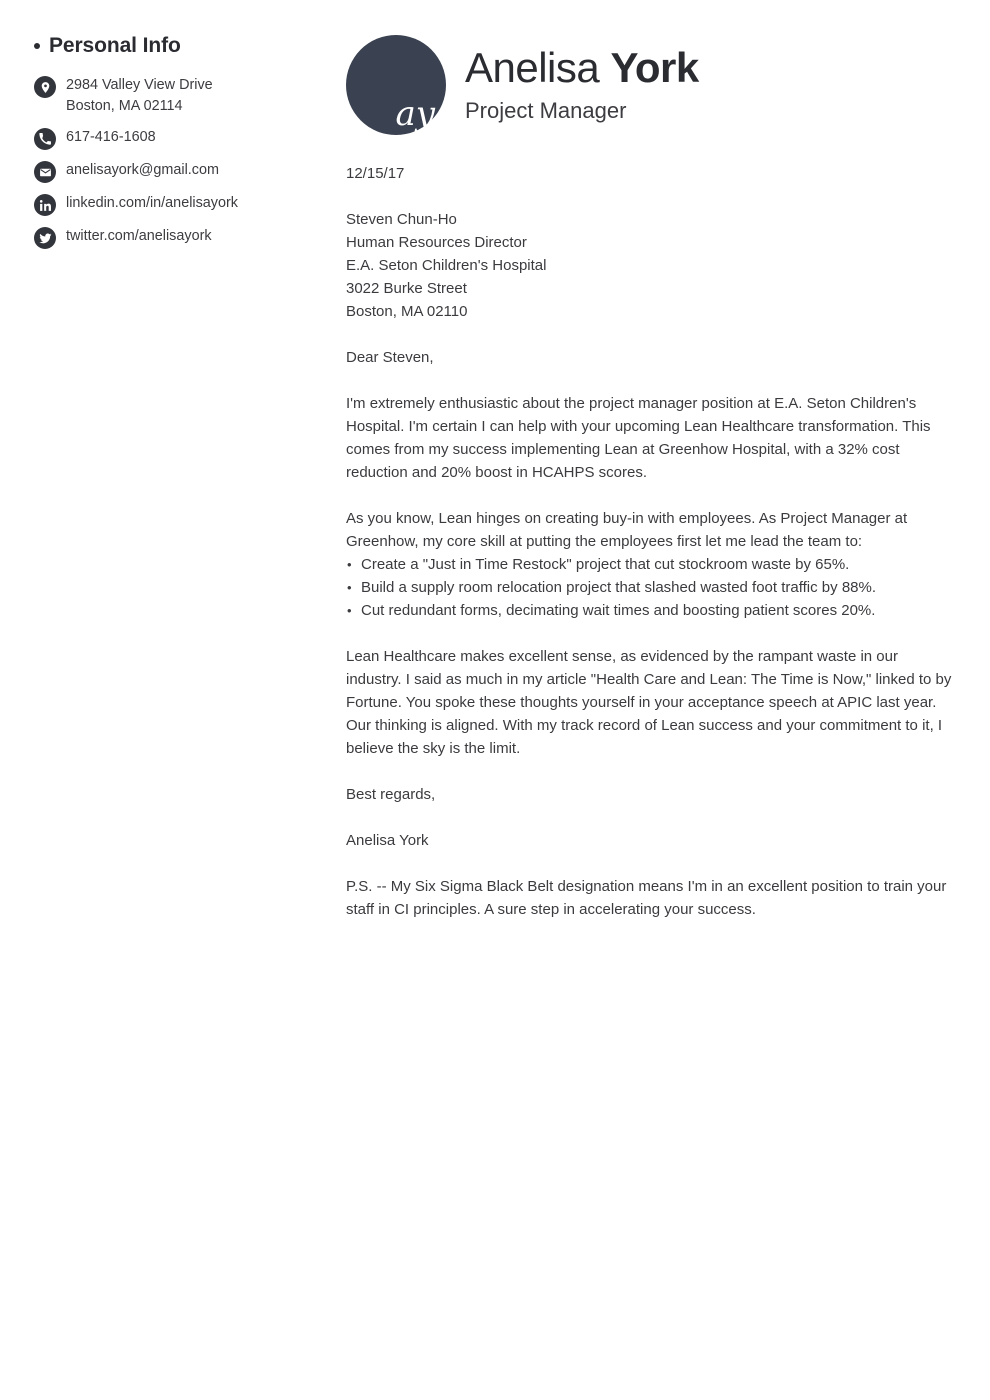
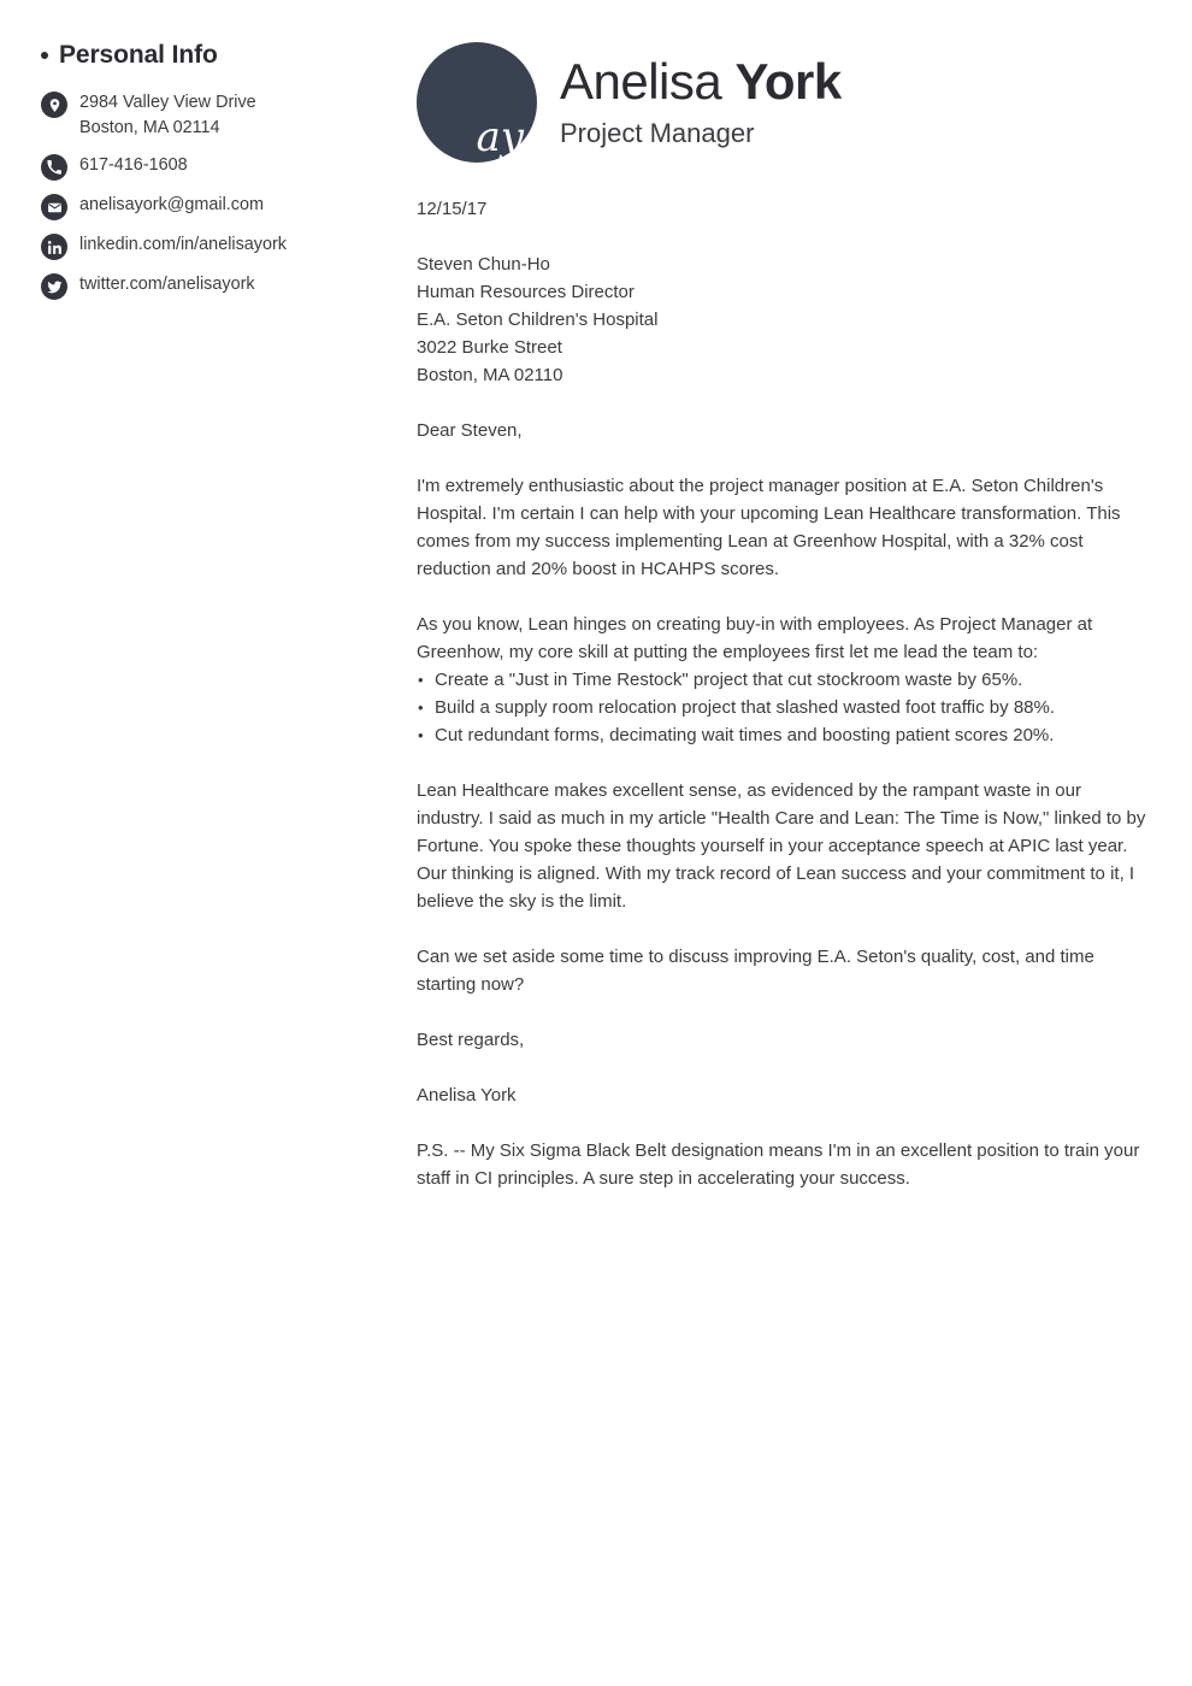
  Personal Info
  2984 Valley View Drive
  Boston, MA 02114
  617-416-1608
  anelisayork@gmail.com
  linkedin.com/in/anelisayork
  twitter.com/anelisayork
  ay
  Anelisa York
  Project Manager
  12/15/17
  Steven Chun-Ho
  Human Resources Director
  E.A. Seton Children's Hospital
  3022 Burke Street
  Boston, MA 02110
  Dear Steven,
  I'm extremely enthusiastic about the project manager position at E.A. Seton Children's Hospital. I'm certain I can help with your upcoming Lean Healthcare transformation. This comes from my success implementing Lean at Greenhow Hospital, with a 32% cost reduction and 20% boost in HCAHPS scores.
  As you know, Lean hinges on creating buy-in with employees. As Project Manager at Greenhow, my core skill at putting the employees first let me lead the team to:
  Create a "Just in Time Restock" project that cut stockroom waste by 65%.
  Build a supply room relocation project that slashed wasted foot traffic by 88%.
  Cut redundant forms, decimating wait times and boosting patient scores 20%.
  Lean Healthcare makes excellent sense, as evidenced by the rampant waste in our industry. I said as much in my article "Health Care and Lean: The Time is Now," linked to by Fortune. You spoke these thoughts yourself in your acceptance speech at APIC last year. Our thinking is aligned. With my track record of Lean success and your commitment to it, I believe the sky is the limit.
+ Can we set aside some time to discuss improving E.A. Seton's quality, cost, and time starting now?
  Best regards,
  Anelisa York
  P.S. -- My Six Sigma Black Belt designation means I'm in an excellent position to train your staff in CI principles. A sure step in accelerating your success.
